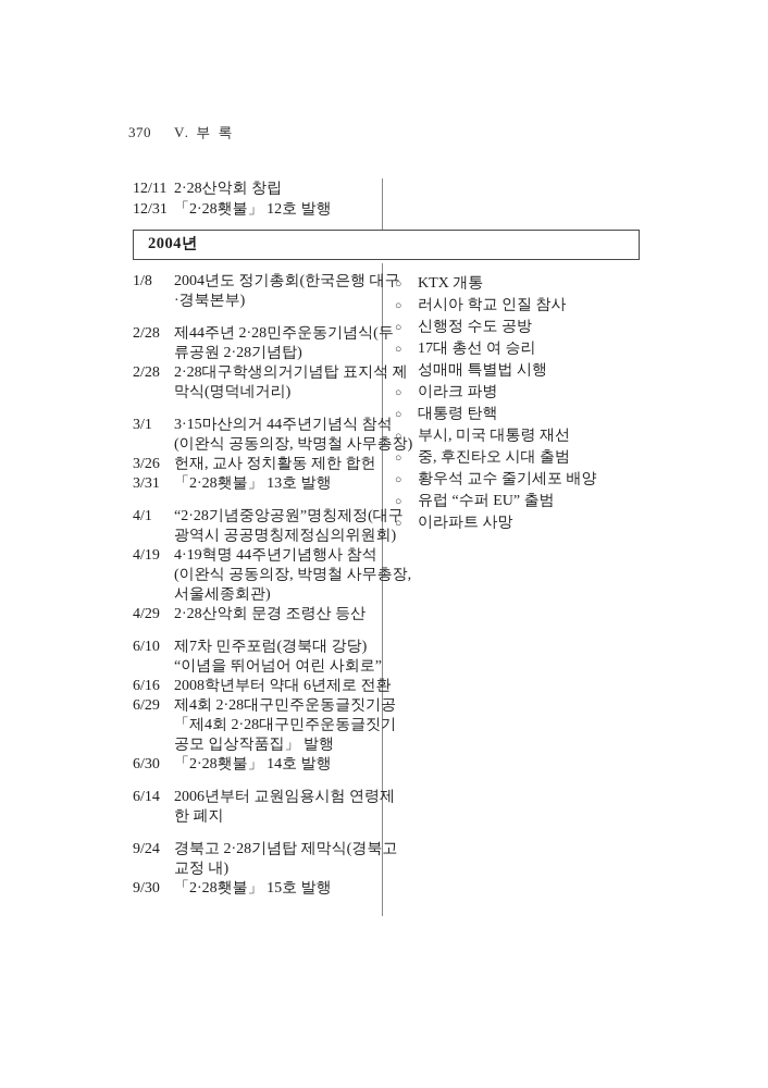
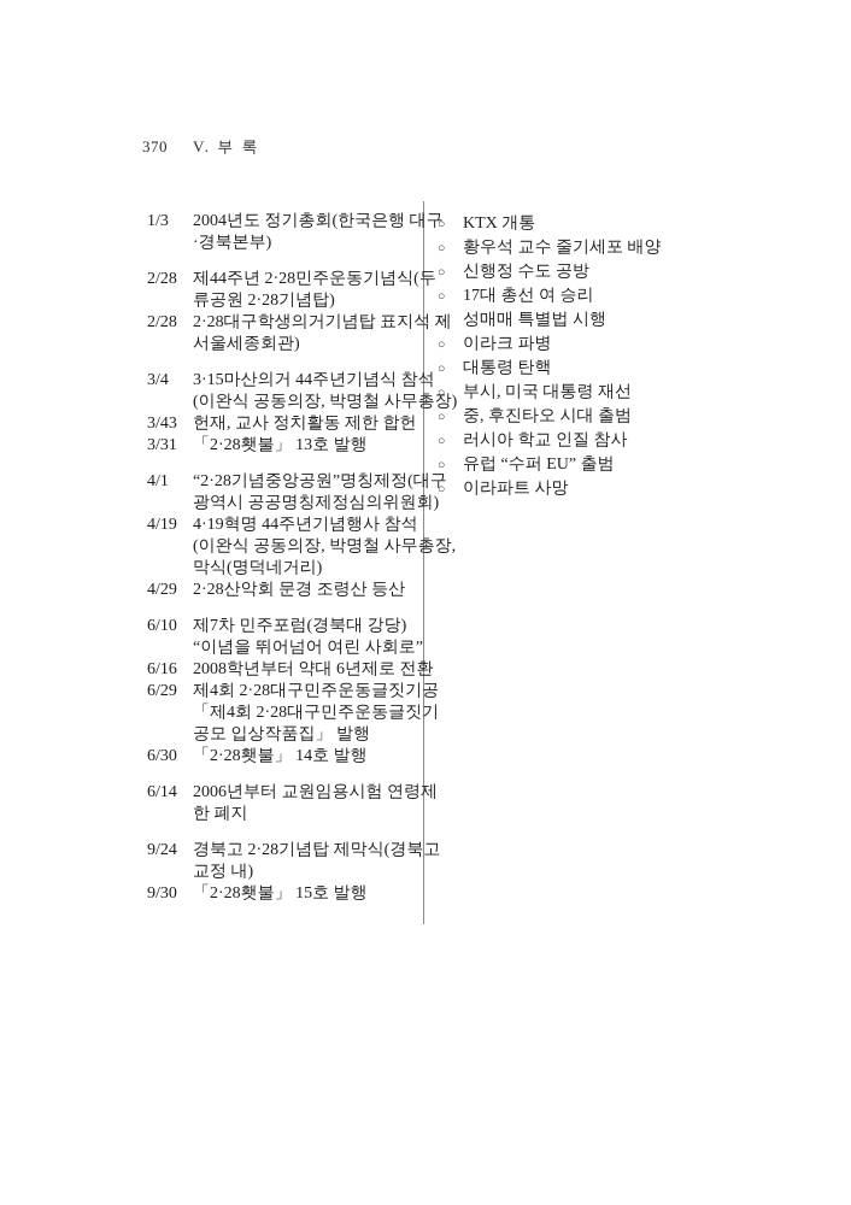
  370 V. 부 록
- 12/11
- 2·28산악회 창립
- 12/31
- 「2·28횃불」 12호 발행
- 2004년
- 1/8
+ 1/3
  2004년도 정기총회(한국은행 대
  ·경북본부)
  2/28
  제44주년 2·28민주운동기념식(
  류공원 2·28기념탑)
  2/28
  2·28대구학생의거기념탑 표지석
- 막식(명덕네거리)
+ 서울세종회관)
- 3/1
+ 3/4
  3·15마산의거 44주년기념식 참
  (이완식 공동의장, 박명철 사무
- 3/26
+ 3/43
  헌재, 교사 정치활동 제한 합헌
  3/31
  「2·28횃불」 13호 발행
  4/1
  “2·28기념중앙공원”명칭제정(대
  광역시 공공명칭제정심의위원
  4/19
  4·19혁명 44주년기념행사 참석
  (이완식 공동의장, 박명철 사무
- 서울세종회관)
+ 막식(명덕네거리)
  4/29
  2·28산악회 문경 조령산 등산
  6/10
  제7차 민주포럼(경북대 강당)
  “이념을 뛰어넘어 여린 사회로”
  6/16
  2008학년부터 약대 6년제로 전
  6/29
  제4회 2·28대구민주운동글짓기
  「제4회 2·28대구민주운동글짓
  공모 입상작품집」 발행
  6/30
  「2·28횃불」 14호 발행
  6/14
  2006년부터 교원임용시험 연령
  한 폐지
  9/24
  경북고 2·28기념탑 제막식(경북
  교정 내)
  9/30
  「2·28횃불」 15호 발행
  ○
  KTX 개통
  ○
- 러시아 학교 인질 참사
+ 황우석 교수 줄기세포 배양
  ○
  신행정 수도 공방
  ○
  17대 총선 여 승리
  ○
  성매매 특별법 시행
  ○
  이라크 파병
  ○
  대통령 탄핵
  ○
  부시, 미국 대통령 재선
  ○
  중, 후진타오 시대 출범
  ○
- 황우석 교수 줄기세포 배양
+ 러시아 학교 인질 참사
  ○
  유럽 “수퍼 EU” 출범
  ○
  이라파트 사망
